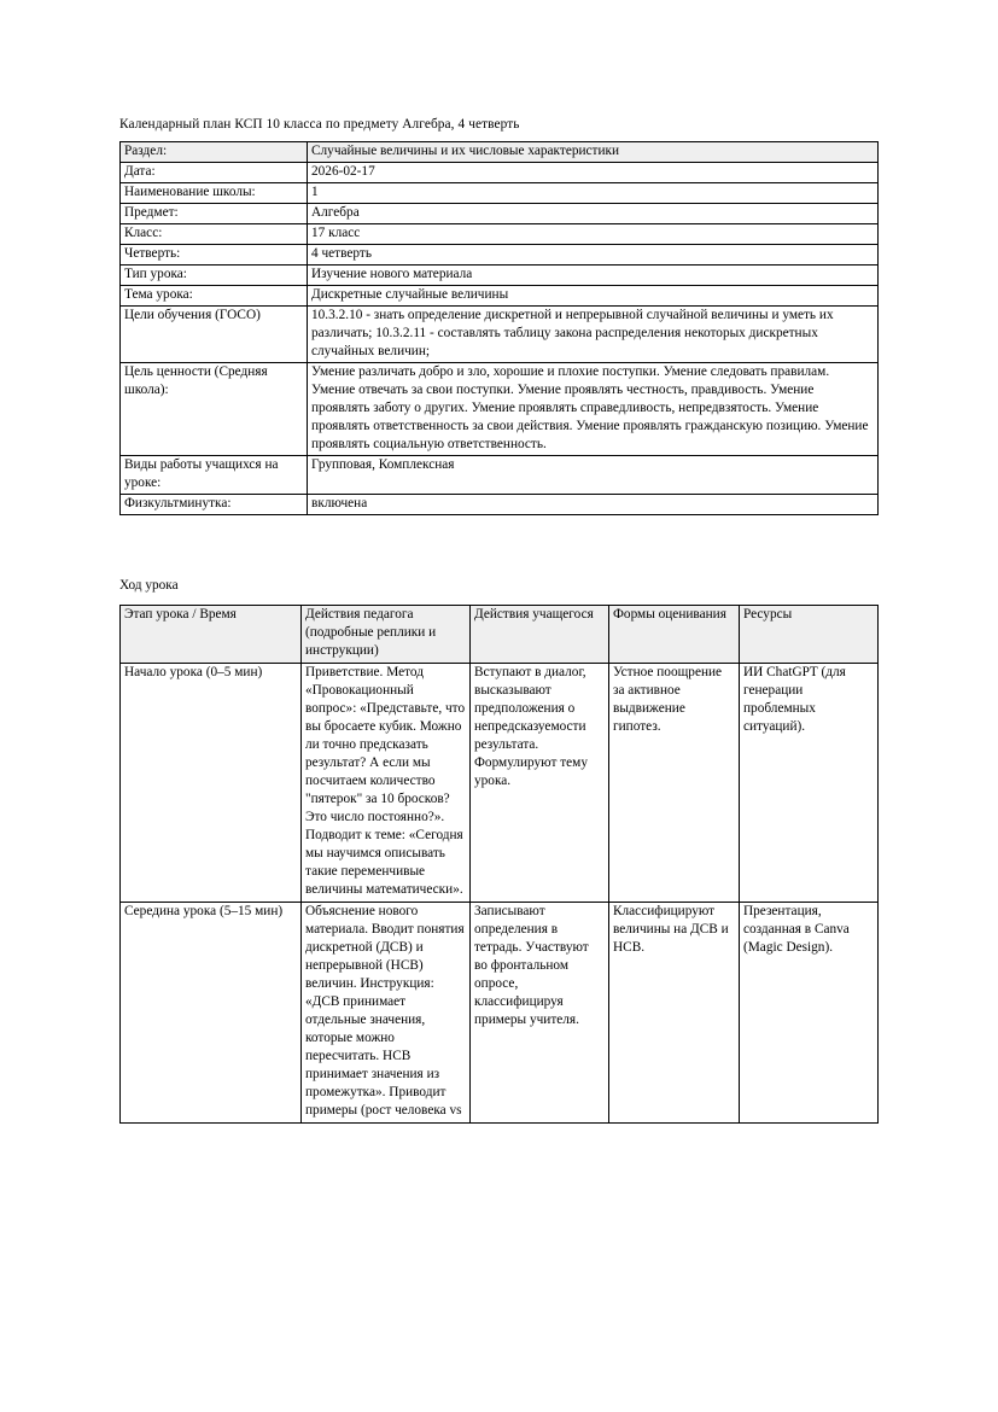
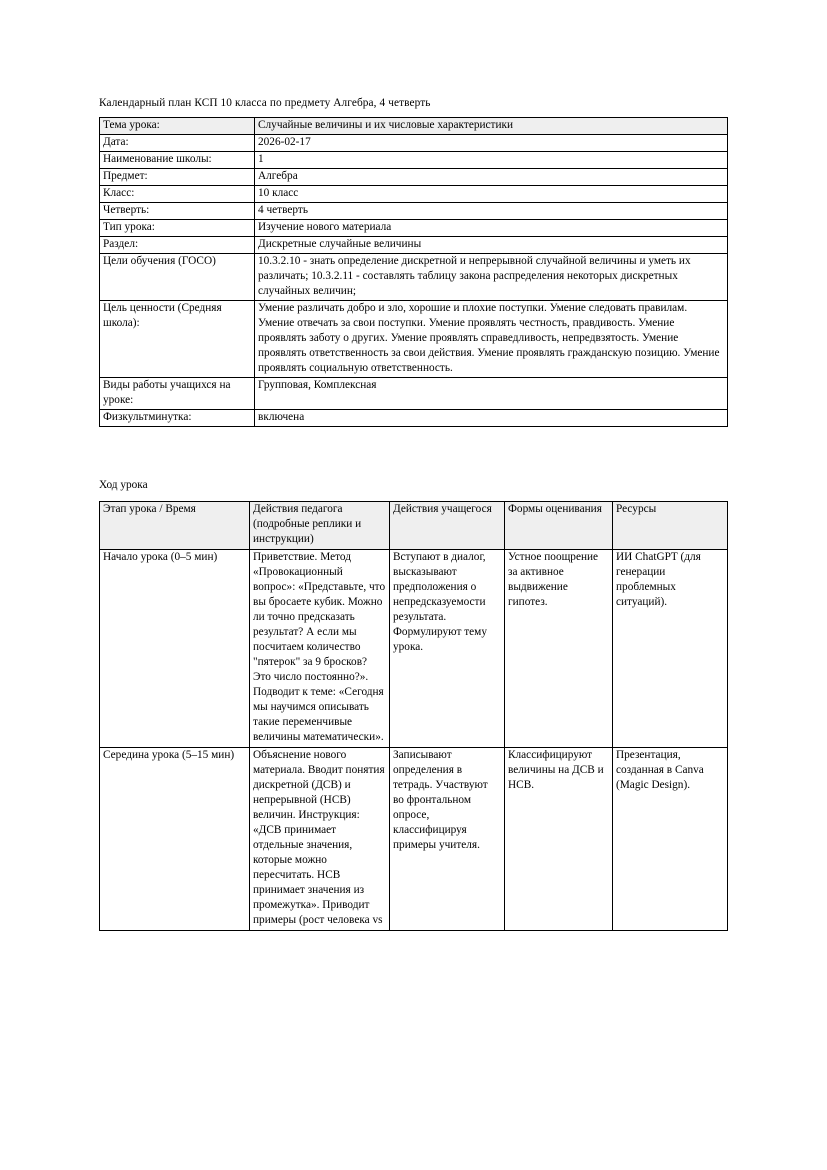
  Календарный план КСП 10 класса по предмету Алгебра, 4 четверть
- Раздел:	Случайные величины и их числовые характеристики
+ Тема урока:	Случайные величины и их числовые характеристики
  Дата:	2026-02-17
  Наименование школы:	1
  Предмет:	Алгебра
- Класс:	17 класс
+ Класс:	10 класс
  Четверть:	4 четверть
  Тип урока:	Изучение нового материала
- Тема урока:	Дискретные случайные величины
+ Раздел:	Дискретные случайные величины
  Цели обучения (ГОСО)	10.3.2.10 - знать определение дискретной и непрерывной случайной величины и уметь их различать; 10.3.2.11 - составлять таблицу закона распределения некоторых дискретных случайных величин;
  Цель ценности (Средняя школа):	Умение различать добро и зло, хорошие и плохие поступки. Умение следовать правилам. Умение отвечать за свои поступки. Умение проявлять честность, правдивость. Умение проявлять заботу о других. Умение проявлять справедливость, непредвзятость. Умение проявлять ответственность за свои действия. Умение проявлять гражданскую позицию. Умение проявлять социальную ответственность.
  Виды работы учащихся на уроке:	Групповая, Комплексная
  Физкультминутка:	включена
  Ход урока
  Этап урока / Время	Действия педагога (подробные реплики и инструкции)	Действия учащегося	Формы оценивания	Ресурсы
- Начало урока (0–5 мин)	Приветствие. Метод «Провокационный вопрос»: «Представьте, что вы бросаете кубик. Можно ли точно предсказать результат? А если мы посчитаем количество "пятерок" за 10 бросков? Это число постоянно?». Подводит к теме: «Сегодня мы научимся описывать такие переменчивые величины математически».	Вступают в диалог, высказывают предположения о непредсказуемости результата. Формулируют тему урока.	Устное поощрение за активное выдвижение гипотез.	ИИ ChatGPT (для генерации проблемных ситуаций).
+ Начало урока (0–5 мин)	Приветствие. Метод «Провокационный вопрос»: «Представьте, что вы бросаете кубик. Можно ли точно предсказать результат? А если мы посчитаем количество "пятерок" за 9 бросков? Это число постоянно?». Подводит к теме: «Сегодня мы научимся описывать такие переменчивые величины математически».	Вступают в диалог, высказывают предположения о непредсказуемости результата. Формулируют тему урока.	Устное поощрение за активное выдвижение гипотез.	ИИ ChatGPT (для генерации проблемных ситуаций).
  Середина урока (5–15 мин)	Объяснение нового материала. Вводит понятия дискретной (ДСВ) и непрерывной (НСВ) величин. Инструкция: «ДСВ принимает отдельные значения, которые можно пересчитать. НСВ принимает значения из промежутка». Приводит примеры (рост человека vs	Записывают определения в тетрадь. Участвуют во фронтальном опросе, классифицируя примеры учителя.	Классифицируют величины на ДСВ и НСВ.	Презентация, созданная в Canva (Magic Design).
